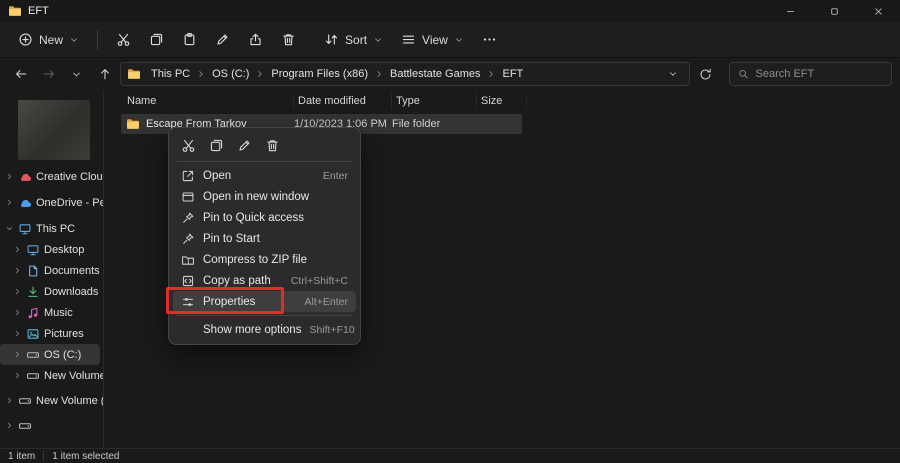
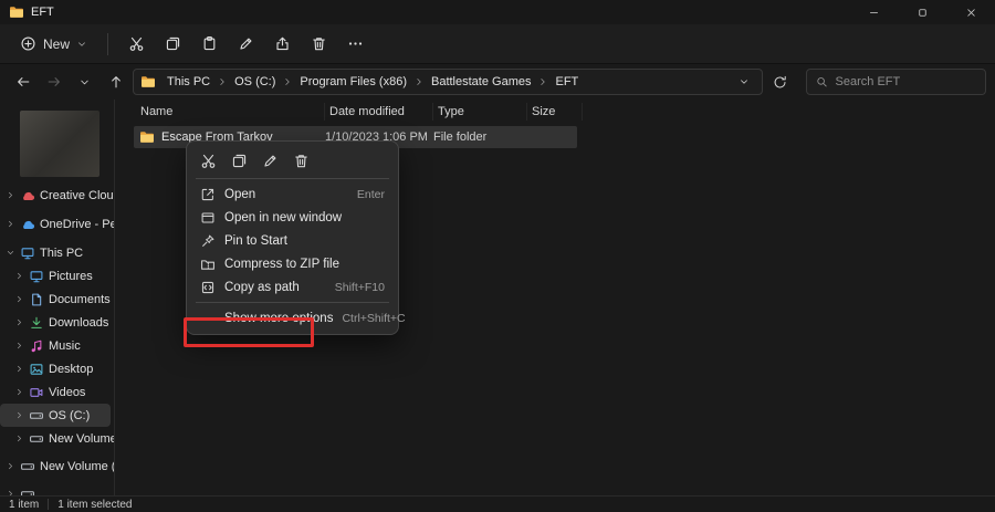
  EFT
  New
- Sort
- View
  This PC
  OS (C:)
  Program Files (x86)
  Battlestate Games
  EFT
  Search EFT
  Creative Clou
  OneDrive - Pe
  This PC
- Desktop
+ Pictures
  Documents
  Downloads
  Music
- Pictures
+ Desktop
+ Videos
  OS (C:)
  New Volume
  New Volume (
  Name
  Date modified
  Type
  Size
  Escape From Tarkov
  1/10/2023 1:06 PM
  File folder
  Open
  Enter
  Open in new window
- Pin to Quick access
  Pin to Start
  Compress to ZIP file
  Copy as path
- Ctrl+Shift+C
+ Shift+F10
- Properties
- Alt+Enter
  Show more options
- Shift+F10
+ Ctrl+Shift+C
  1 item
  1 item selected
